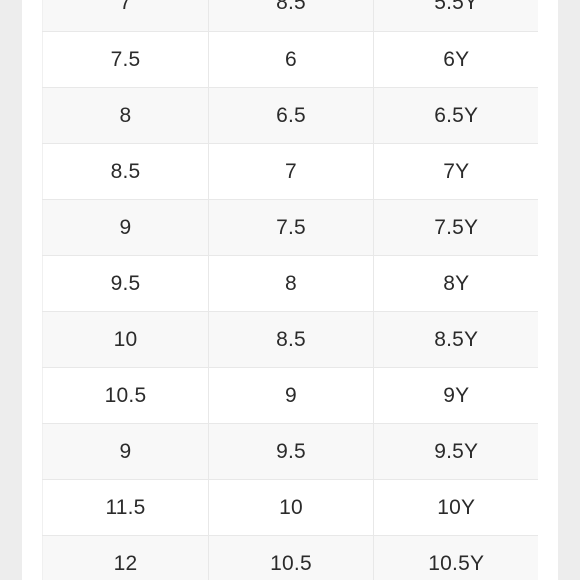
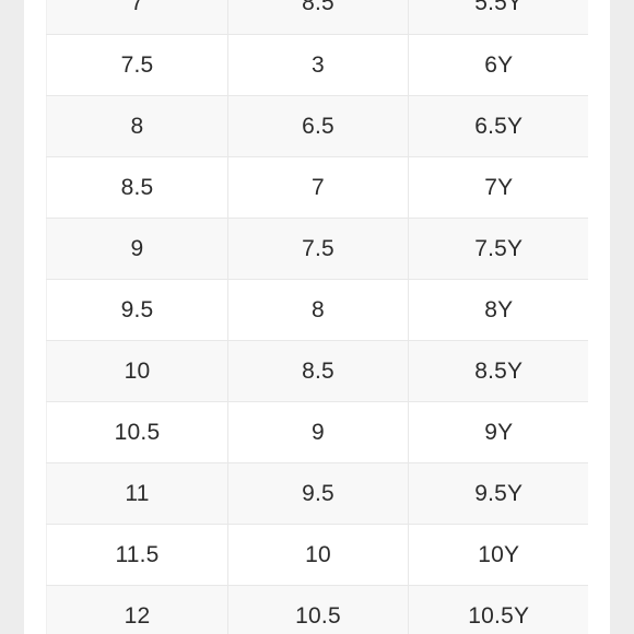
  7	8.5	5.5Y
- 7.5	6	6Y
+ 7.5	3	6Y
  8	6.5	6.5Y
  8.5	7	7Y
  9	7.5	7.5Y
  9.5	8	8Y
  10	8.5	8.5Y
  10.5	9	9Y
- 9	9.5	9.5Y
+ 11	9.5	9.5Y
  11.5	10	10Y
  12	10.5	10.5Y
